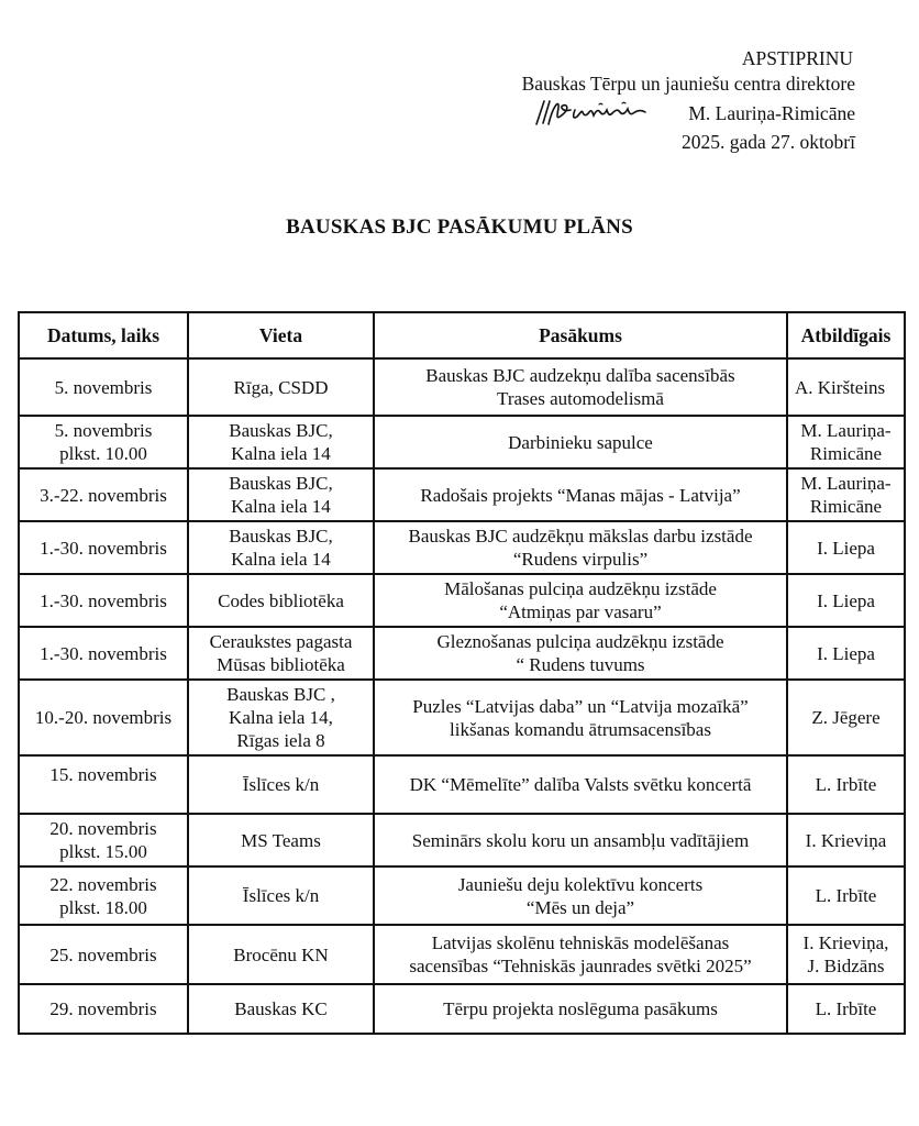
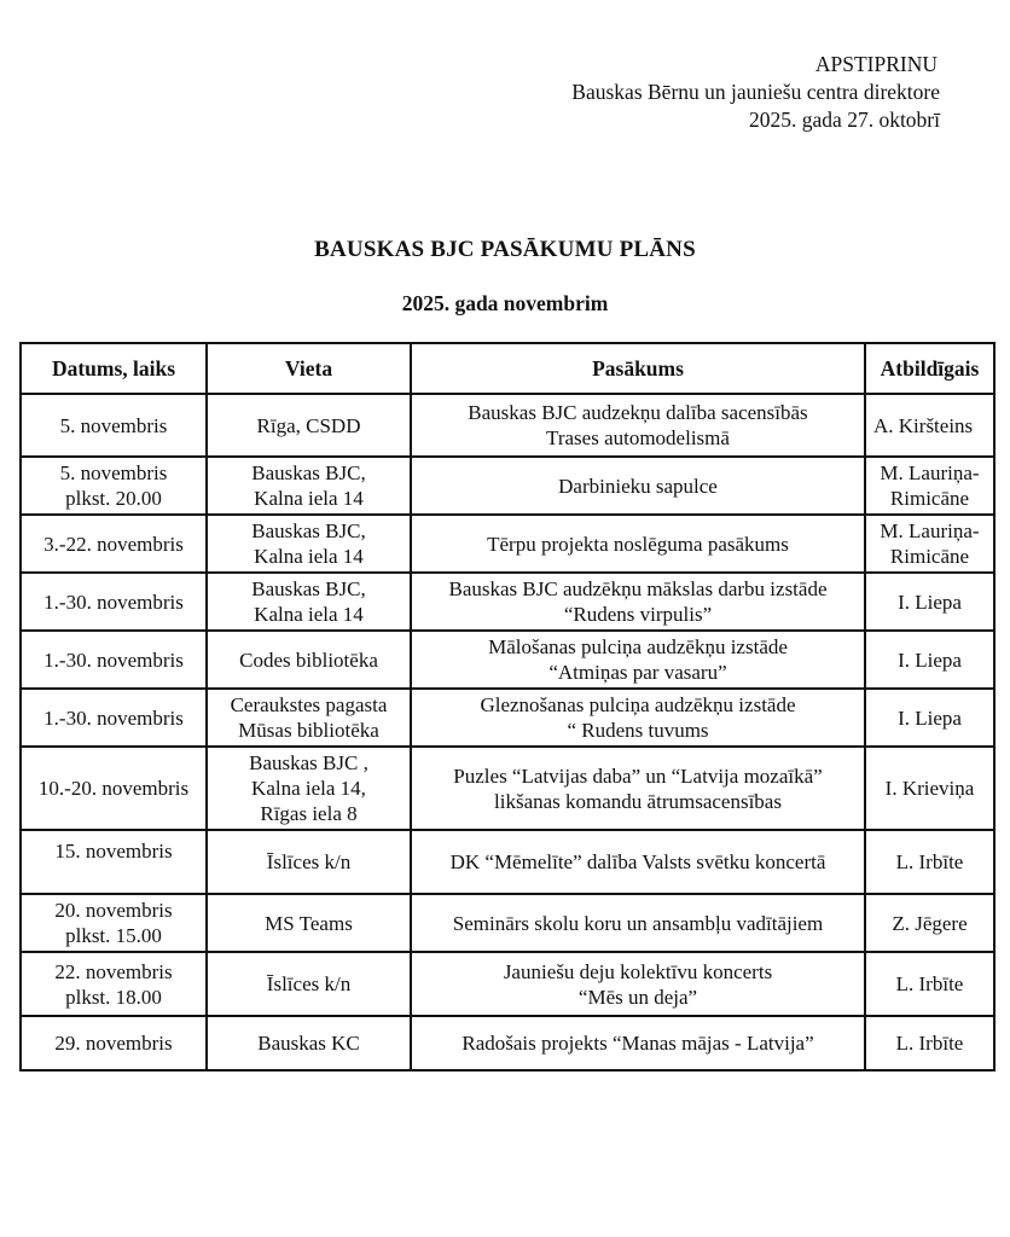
  APSTIPRINU
- Bauskas Tērpu un jauniešu centra direktore
+ Bauskas Bērnu un jauniešu centra direktore
- M. Lauriņa-Rimicāne
  2025. gada 27. oktobrī
  BAUSKAS BJC PASĀKUMU PLĀNS
+ 2025. gada novembrim
  Datums, laiks	Vieta	Pasākums	Atbildīgais
  5. novembris	Rīga, CSDD	Bauskas BJC audzekņu dalība sacensībāsTrases automodelismā	A. Kiršteins
- 5. novembrisplkst. 10.00	Bauskas BJC,Kalna iela 14	Darbinieku sapulce	M. Lauriņa-Rimicāne
+ 5. novembrisplkst. 20.00	Bauskas BJC,Kalna iela 14	Darbinieku sapulce	M. Lauriņa-Rimicāne
- 3.-22. novembris	Bauskas BJC,Kalna iela 14	Radošais projekts “Manas mājas - Latvija”	M. Lauriņa-Rimicāne
+ 3.-22. novembris	Bauskas BJC,Kalna iela 14	Tērpu projekta noslēguma pasākums	M. Lauriņa-Rimicāne
  1.-30. novembris	Bauskas BJC,Kalna iela 14	Bauskas BJC audzēkņu mākslas darbu izstāde“Rudens virpulis”	I. Liepa
  1.-30. novembris	Codes bibliotēka	Mālošanas pulciņa audzēkņu izstāde“Atmiņas par vasaru”	I. Liepa
  1.-30. novembris	Ceraukstes pagastaMūsas bibliotēka	Gleznošanas pulciņa audzēkņu izstāde“ Rudens tuvums	I. Liepa
- 10.-20. novembris	Bauskas BJC ,Kalna iela 14,Rīgas iela 8	Puzles “Latvijas daba” un “Latvija mozaīkā”likšanas komandu ātrumsacensības	Z. Jēgere
+ 10.-20. novembris	Bauskas BJC ,Kalna iela 14,Rīgas iela 8	Puzles “Latvijas daba” un “Latvija mozaīkā”likšanas komandu ātrumsacensības	I. Krieviņa
  15. novembris	Īslīces k/n	DK “Mēmelīte” dalība Valsts svētku koncertā	L. Irbīte
- 20. novembrisplkst. 15.00	MS Teams	Seminārs skolu koru un ansambļu vadītājiem	I. Krieviņa
+ 20. novembrisplkst. 15.00	MS Teams	Seminārs skolu koru un ansambļu vadītājiem	Z. Jēgere
  22. novembrisplkst. 18.00	Īslīces k/n	Jauniešu deju kolektīvu koncerts“Mēs un deja”	L. Irbīte
- 25. novembris	Brocēnu KN	Latvijas skolēnu tehniskās modelēšanassacensības “Tehniskās jaunrades svētki 2025”	I. Krieviņa,J. Bidzāns
- 29. novembris	Bauskas KC	Tērpu projekta noslēguma pasākums	L. Irbīte
+ 29. novembris	Bauskas KC	Radošais projekts “Manas mājas - Latvija”	L. Irbīte
